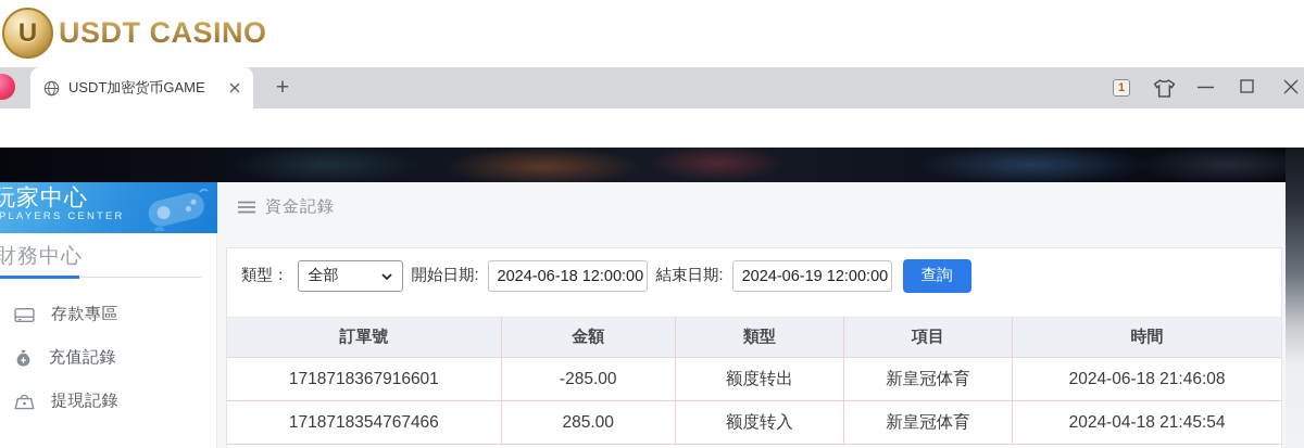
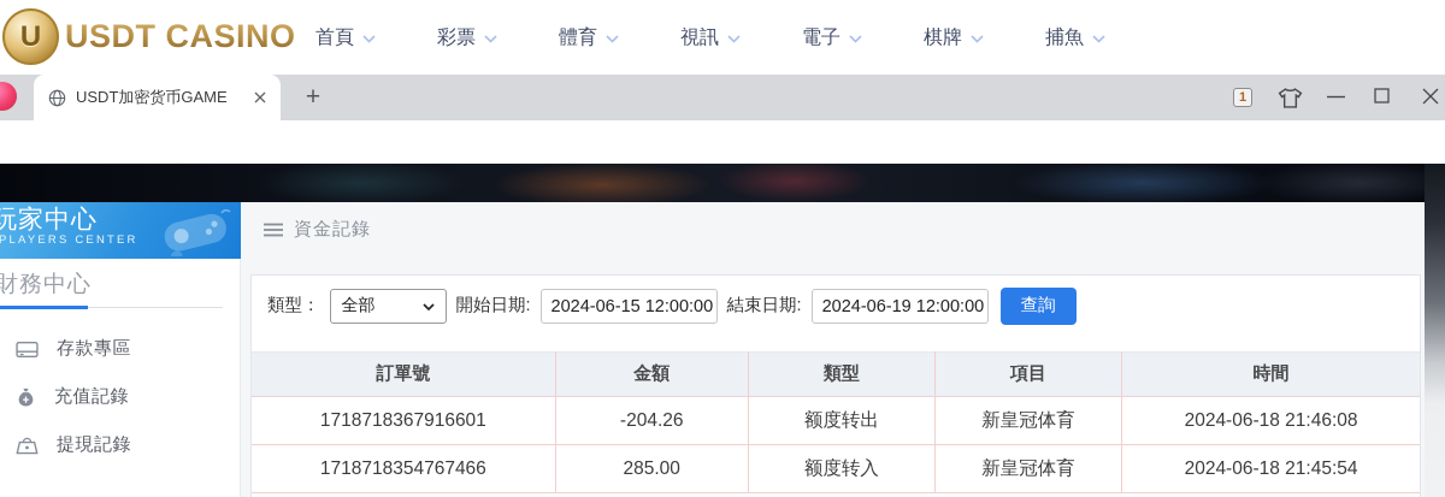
  U
  USDT CASINO
+ 首頁
+ 彩票
+ 體育
+ 視訊
+ 電子
+ 棋牌
+ 捕魚
  USDT加密货币GAME
  +
  1
  玩家中心
  PLAYERS CENTER
  財務中心
  存款專區
  充值記錄
  提現記錄
  資金記錄
  類型：
  全部
  開始日期:
- 2024-06-18 12:00:00
+ 2024-06-15 12:00:00
  結束日期:
  2024-06-19 12:00:00
  查詢
  訂單號	金額	類型	項目	時間
- 1718718367916601	-285.00	额度转出	新皇冠体育	2024-06-18 21:46:08
+ 1718718367916601	-204.26	额度转出	新皇冠体育	2024-06-18 21:46:08
- 1718718354767466	285.00	额度转入	新皇冠体育	2024-04-18 21:45:54
+ 1718718354767466	285.00	额度转入	新皇冠体育	2024-06-18 21:45:54
